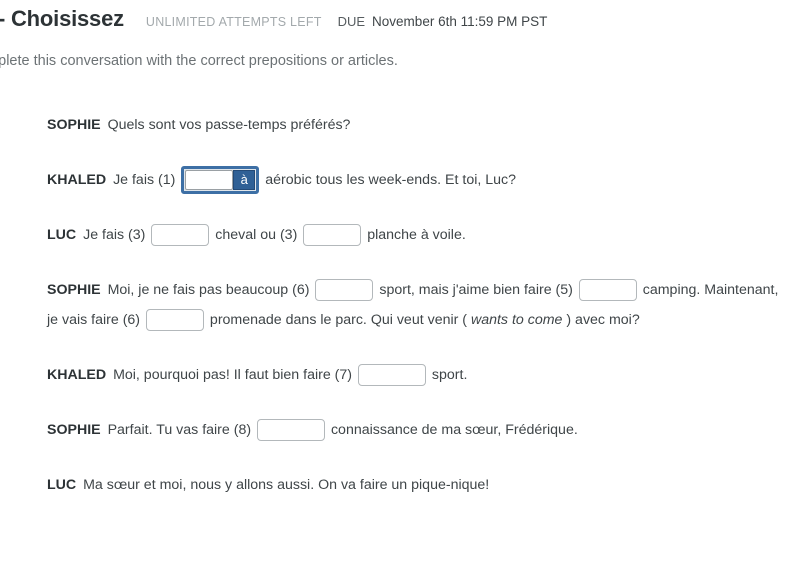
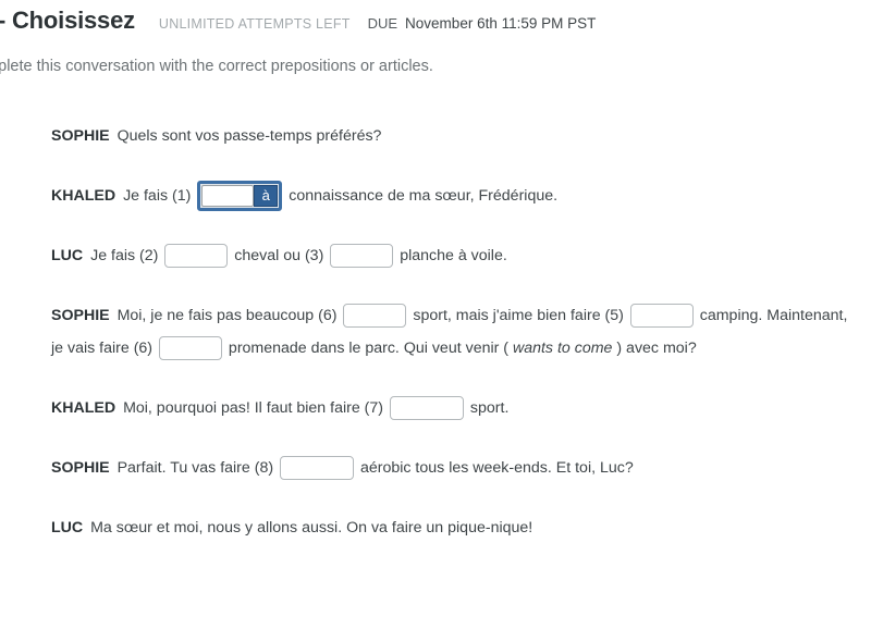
  - Choisissez
  UNLIMITED ATTEMPTS LEFT
  DUE
  November 6th 11:59 PM PST
  plete this conversation with the correct prepositions or articles.
  SOPHIE Quels sont vos passe-temps préférés?
- KHALED Je fais (1) à aérobic tous les week-ends. Et toi, Luc?
+ KHALED Je fais (1) à connaissance de ma sœur, Frédérique.
- LUC Je fais (3) cheval ou (3) planche à voile.
+ LUC Je fais (2) cheval ou (3) planche à voile.
  SOPHIE Moi, je ne fais pas beaucoup (6) sport, mais j'aime bien faire (5) camping. Maintenant, je vais faire (6) promenade dans le parc. Qui veut venir ( wants to come ) avec moi?
  KHALED Moi, pourquoi pas! Il faut bien faire (7) sport.
- SOPHIE Parfait. Tu vas faire (8) connaissance de ma sœur, Frédérique.
+ SOPHIE Parfait. Tu vas faire (8) aérobic tous les week-ends. Et toi, Luc?
  LUC Ma sœur et moi, nous y allons aussi. On va faire un pique-nique!
